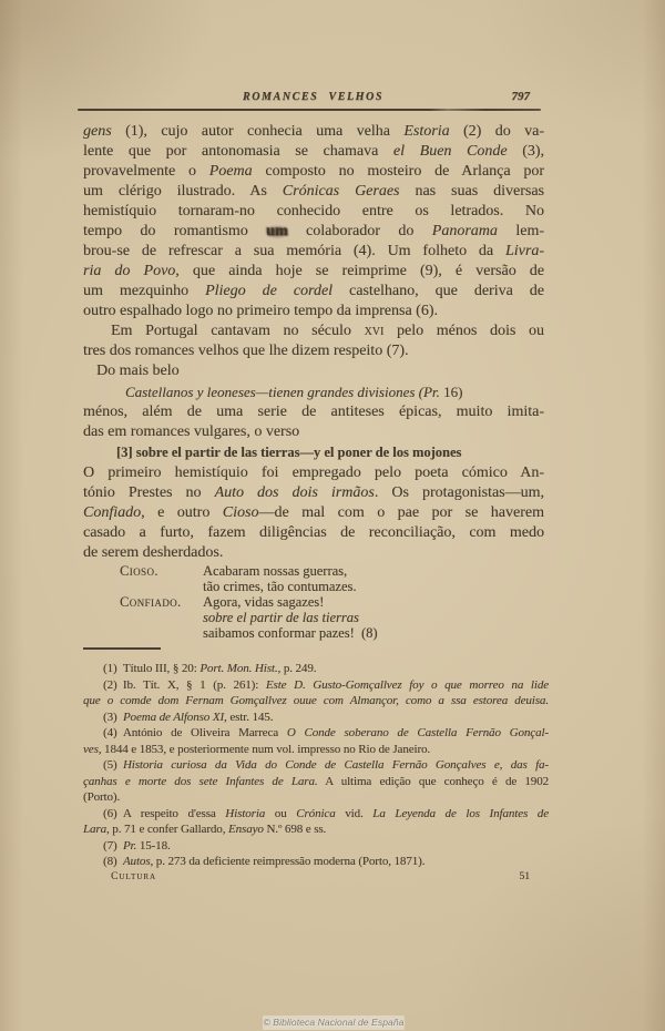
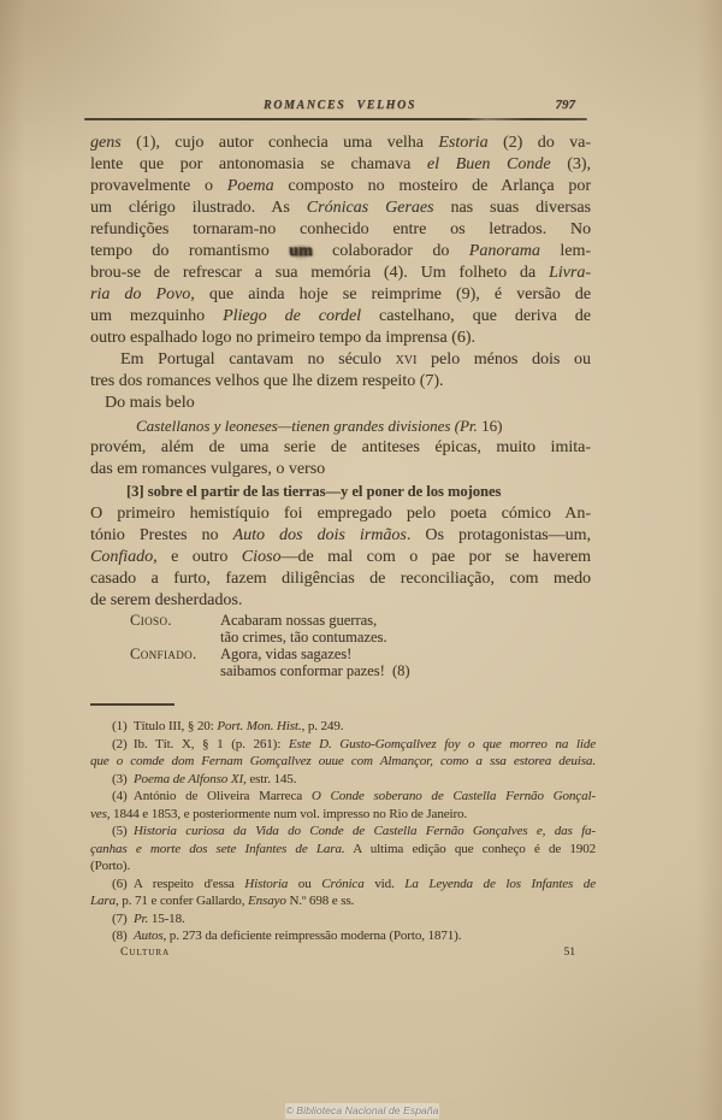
  ROMANCES VELHOS
  797
  gens (1), cujo autor conhecia uma velha Estoria (2) do va-
  lente que por antonomasia se chamava el Buen Conde (3),
  provavelmente o Poema composto no mosteiro de Arlança por
  um clérigo ilustrado. As Crónicas Geraes nas suas diversas
- hemistíquio tornaram-no conhecido entre os letrados. No
+ refundições tornaram-no conhecido entre os letrados. No
  tempo do romantismo um colaborador do Panorama lem-
  brou-se de refrescar a sua memória (4). Um folheto da Livra-
  ria do Povo, que ainda hoje se reimprime (9), é versão de
  um mezquinho Pliego de cordel castelhano, que deriva de
  outro espalhado logo no primeiro tempo da imprensa (6).
  Em Portugal cantavam no século xvi pelo ménos dois ou
  tres dos romances velhos que lhe dizem respeito (7).
  Do mais belo
  Castellanos y leoneses—tienen grandes divisiones (Pr. 16)
- ménos, além de uma serie de antiteses épicas, muito imita-
+ provém, além de uma serie de antiteses épicas, muito imita-
  das em romances vulgares, o verso
  [3] sobre el partir de las tierras—y el poner de los mojones
  O primeiro hemistíquio foi empregado pelo poeta cómico An-
  tónio Prestes no Auto dos dois irmãos. Os protagonistas—um,
  Confiado, e outro Cioso—de mal com o pae por se haverem
  casado a furto, fazem diligências de reconciliação, com medo
  de serem desherdados.
  Cioso. Acabaram nossas guerras,
  tão crimes, tão contumazes.
  Confiado. Agora, vidas sagazes!
- sobre el partir de las tierras
  saibamos conformar pazes! (8)
  (1) Título III, § 20: Port. Mon. Hist., p. 249.
  (2) Ib. Tít. X, § 1 (p. 261): Este D. Gusto-Gomçallvez foy o que morreo na lide
  que o comde dom Fernam Gomçallvez ouue com Almançor, como a ssa estorea deuisa.
  (3) Poema de Alfonso XI, estr. 145.
  (4) António de Oliveira Marreca O Conde soberano de Castella Fernão Gonçal-
  ves, 1844 e 1853, e posteriormente num vol. impresso no Rio de Janeiro.
  (5) Historia curiosa da Vida do Conde de Castella Fernão Gonçalves e, das fa-
  çanhas e morte dos sete Infantes de Lara. A ultima edição que conheço é de 1902
  (Porto).
  (6) A respeito d'essa Historia ou Crónica vid. La Leyenda de los Infantes de
  Lara, p. 71 e confer Gallardo, Ensayo N.º 698 e ss.
  (7) Pr. 15-18.
  (8) Autos, p. 273 da deficiente reimpressão moderna (Porto, 1871).
  Cultura
  51
  © Biblioteca Nacional de España
